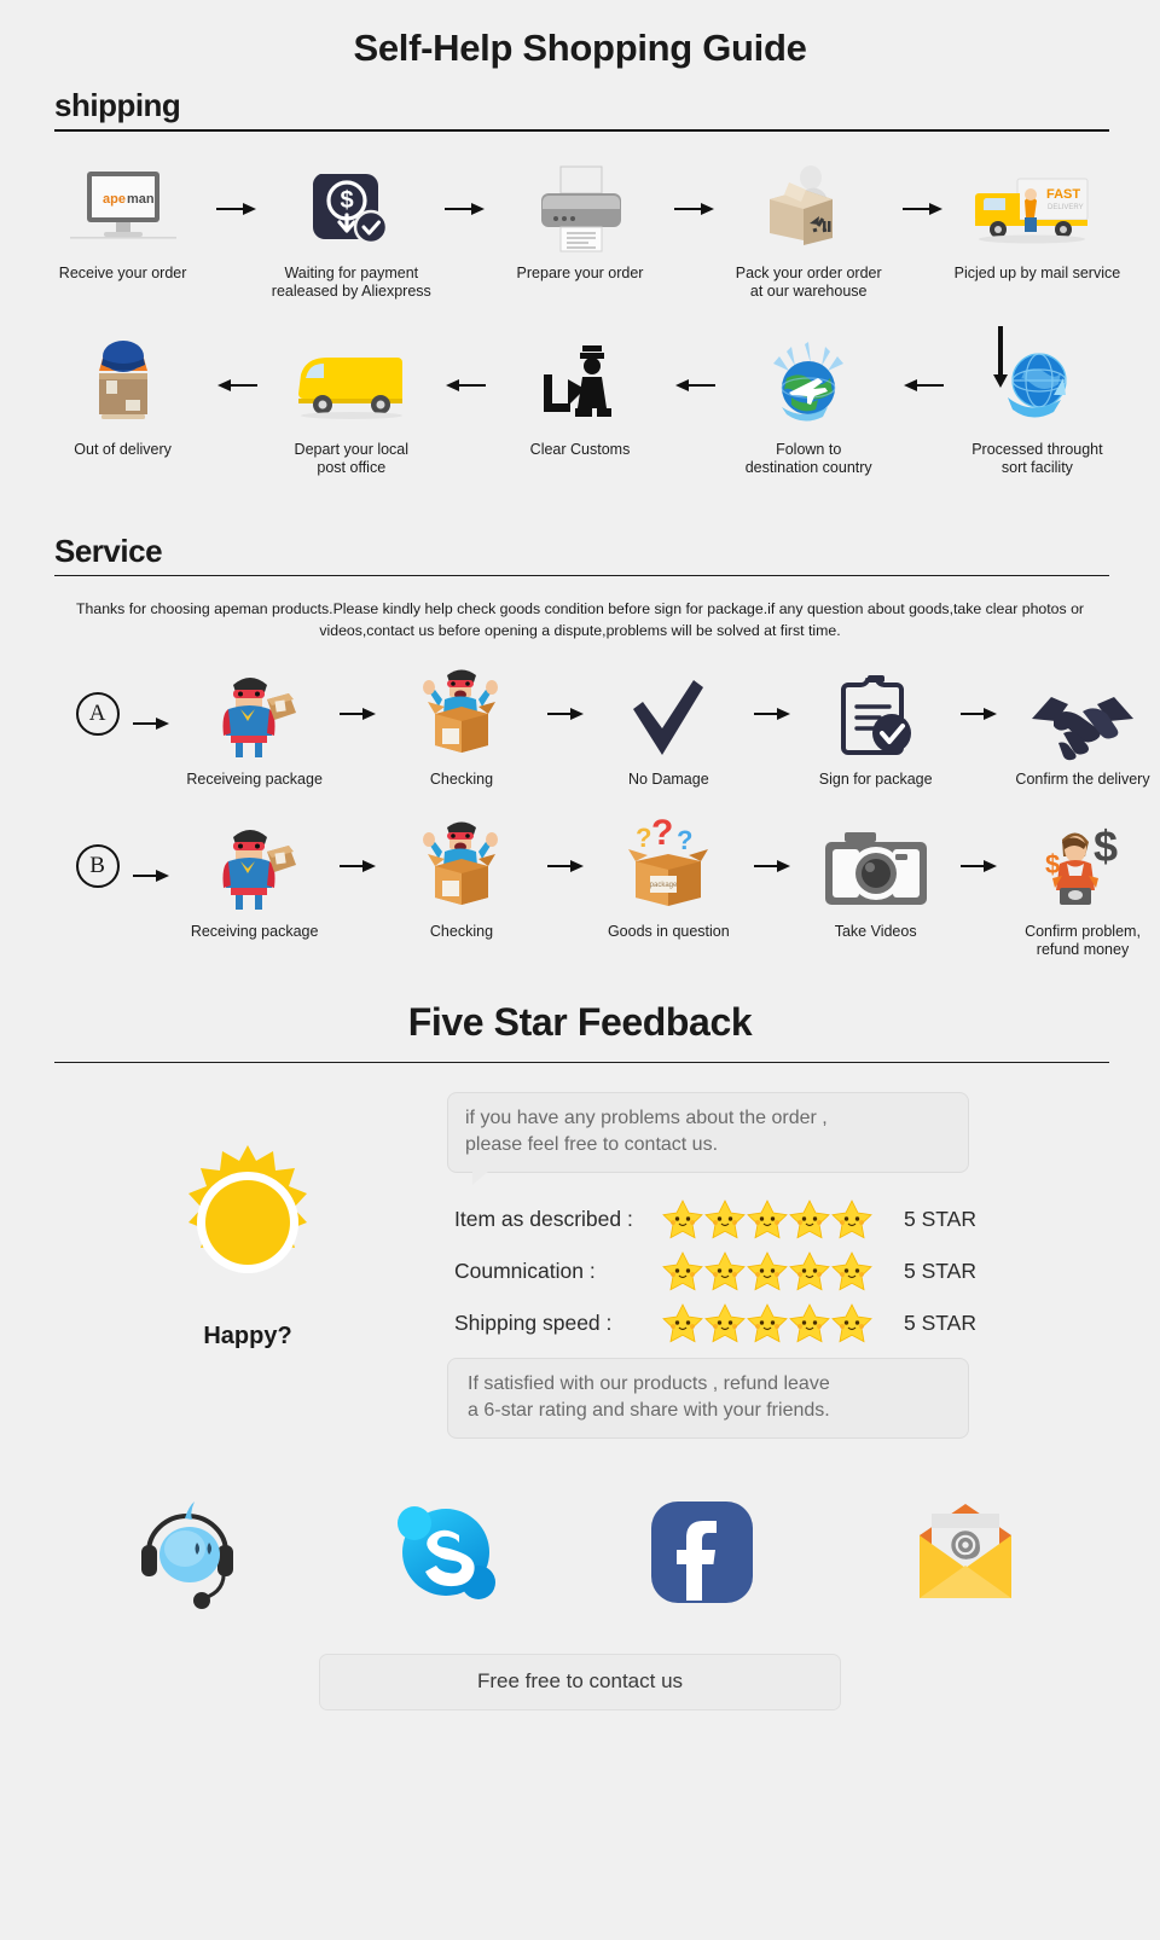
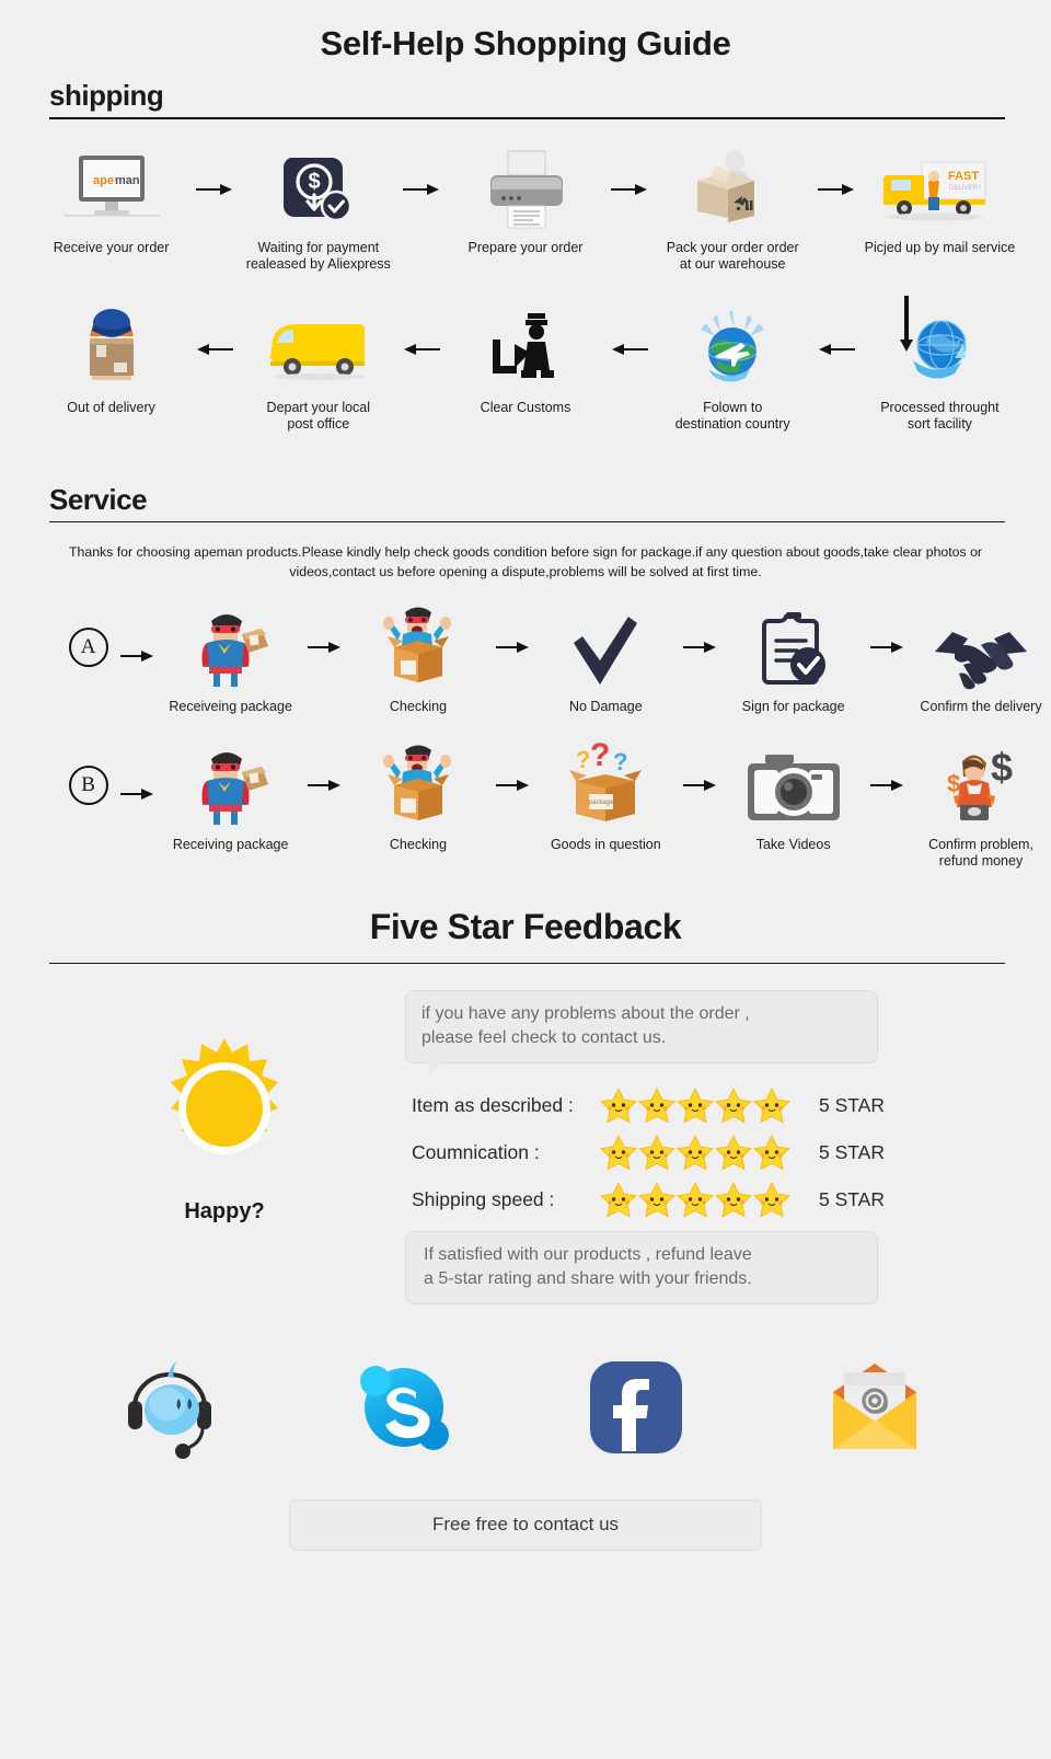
  Self-Help Shopping Guide
  shipping
  ape
  man
  Receive your order
  $
  Waiting for payment
  realeased by Aliexpress
  Prepare your order
  Pack your order order
  at our warehouse
  FAST
  Picjed up by mail service
  Out of delivery
  Depart your local
  post office
  Clear Customs
  Folown to
  destination country
  Processed throught
  sort facility
  Service
  Thanks for choosing apeman products.Please kindly help check goods condition before sign for package.if any question about goods,take clear photos or videos,contact us before opening a dispute,problems will be solved at first time.
  A
  Receiveing package
  Checking
  No Damage
  Sign for package
  Confirm the delivery
  B
  Receiving package
  Checking
  ?
  ?
  ?
  Goods in question
  Take Videos
  $
  $
  Confirm problem,
  refund money
  Five Star Feedback
  Happy?
  if you have any problems about the order ,
- please feel free to contact us.
+ please feel check to contact us.
  Item as described :
  5 STAR
  Coumnication :
  5 STAR
  Shipping speed :
  5 STAR
  If satisfied with our products , refund leave
- a 6-star rating and share with your friends.
+ a 5-star rating and share with your friends.
  Free free to contact us
